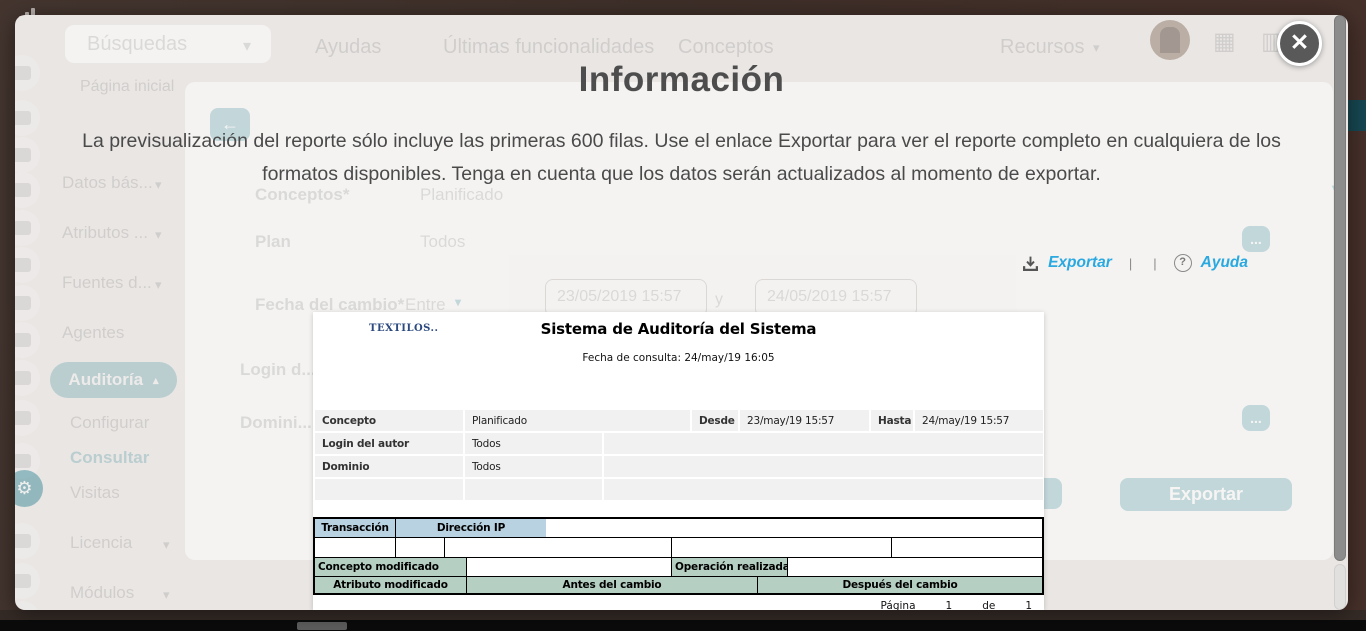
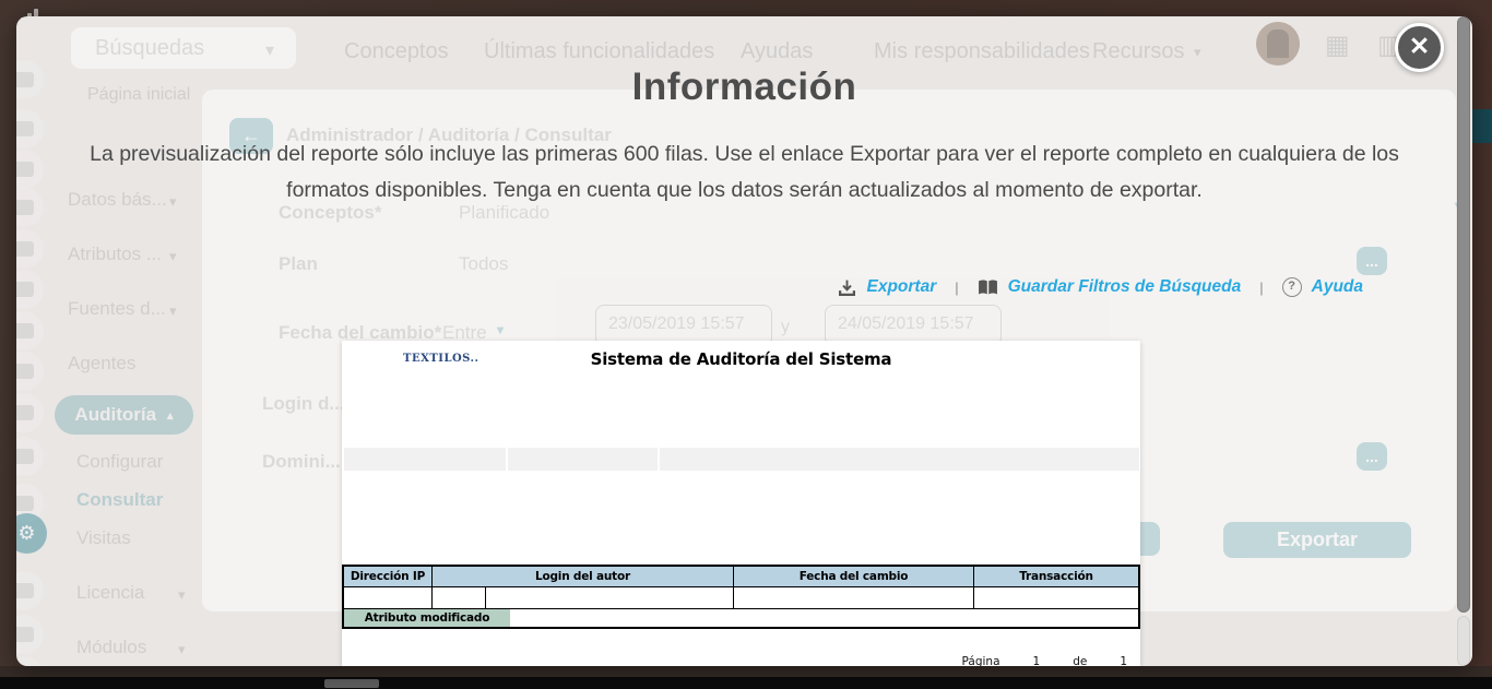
  ←
  Auditoría
  ▴
  ...
  ...
  Exportar
  Consultar
  ▾
  Búsquedas
  ▾
- Ayudas
+ Conceptos
  Últimas funcionalidades
- Conceptos
+ Ayudas
+ Mis responsabilidades
  Recursos
  ▾
  ▦
  ▥
  Página inicial
+ Administrador / Auditoría / Consultar
  Datos bás...
  ▾
  Atributos ...
  ▾
  Fuentes d...
  ▾
  Agentes
  Configurar
  Visitas
  Licencia
  ▾
  Módulos
  ▾
  Conceptos*
  Planificado
  Plan
  Todos
  Fecha del cambio*
  Entre
  23/05/2019 15:57
  y
  24/05/2019 15:57
  Login d..
  Domini...
  ⚙
  Información
  La previsualización del reporte sólo incluye las primeras 600 filas. Use el enlace Exportar para ver el reporte completo en cualquiera de los formatos disponibles. Tenga en cuenta que los datos serán actualizados al momento de exportar.
  Exportar
  |
+ Guardar Filtros de Búsqueda
  |
  ?
  Ayuda
  TEXTILOS..
  Sistema de Auditoría del Sistema
- Fecha de consulta: 24/may/19 16:05
- Concepto	Planificado	Desde	23/may/19 15:57	Hasta	24/may/19 15:57
- Login del autor	Todos
- Dominio	Todos
- Transacción
+ Dirección IP
+ Login del autor
+ Fecha del cambio
- Dirección IP
+ Transacción
- Concepto modificado
- Operación realizada
  Atributo modificado
- Antes del cambio
- Después del cambio
  Página
  1
  de
  1
  ✕
